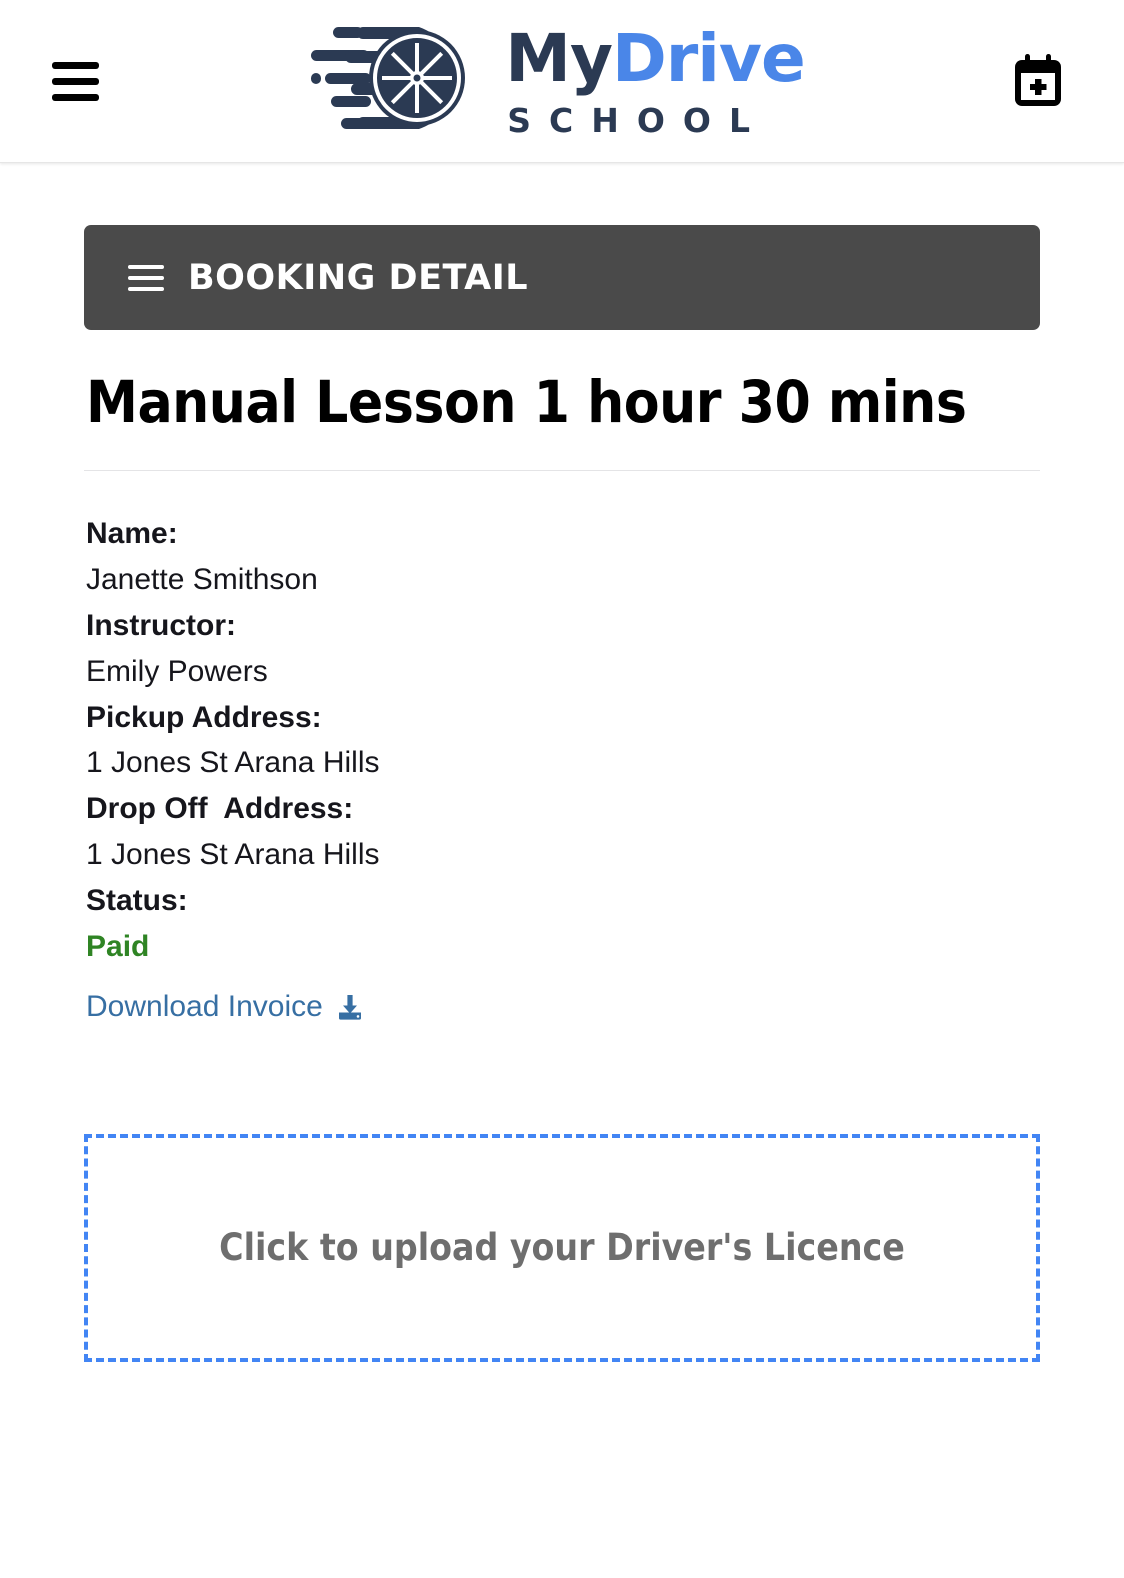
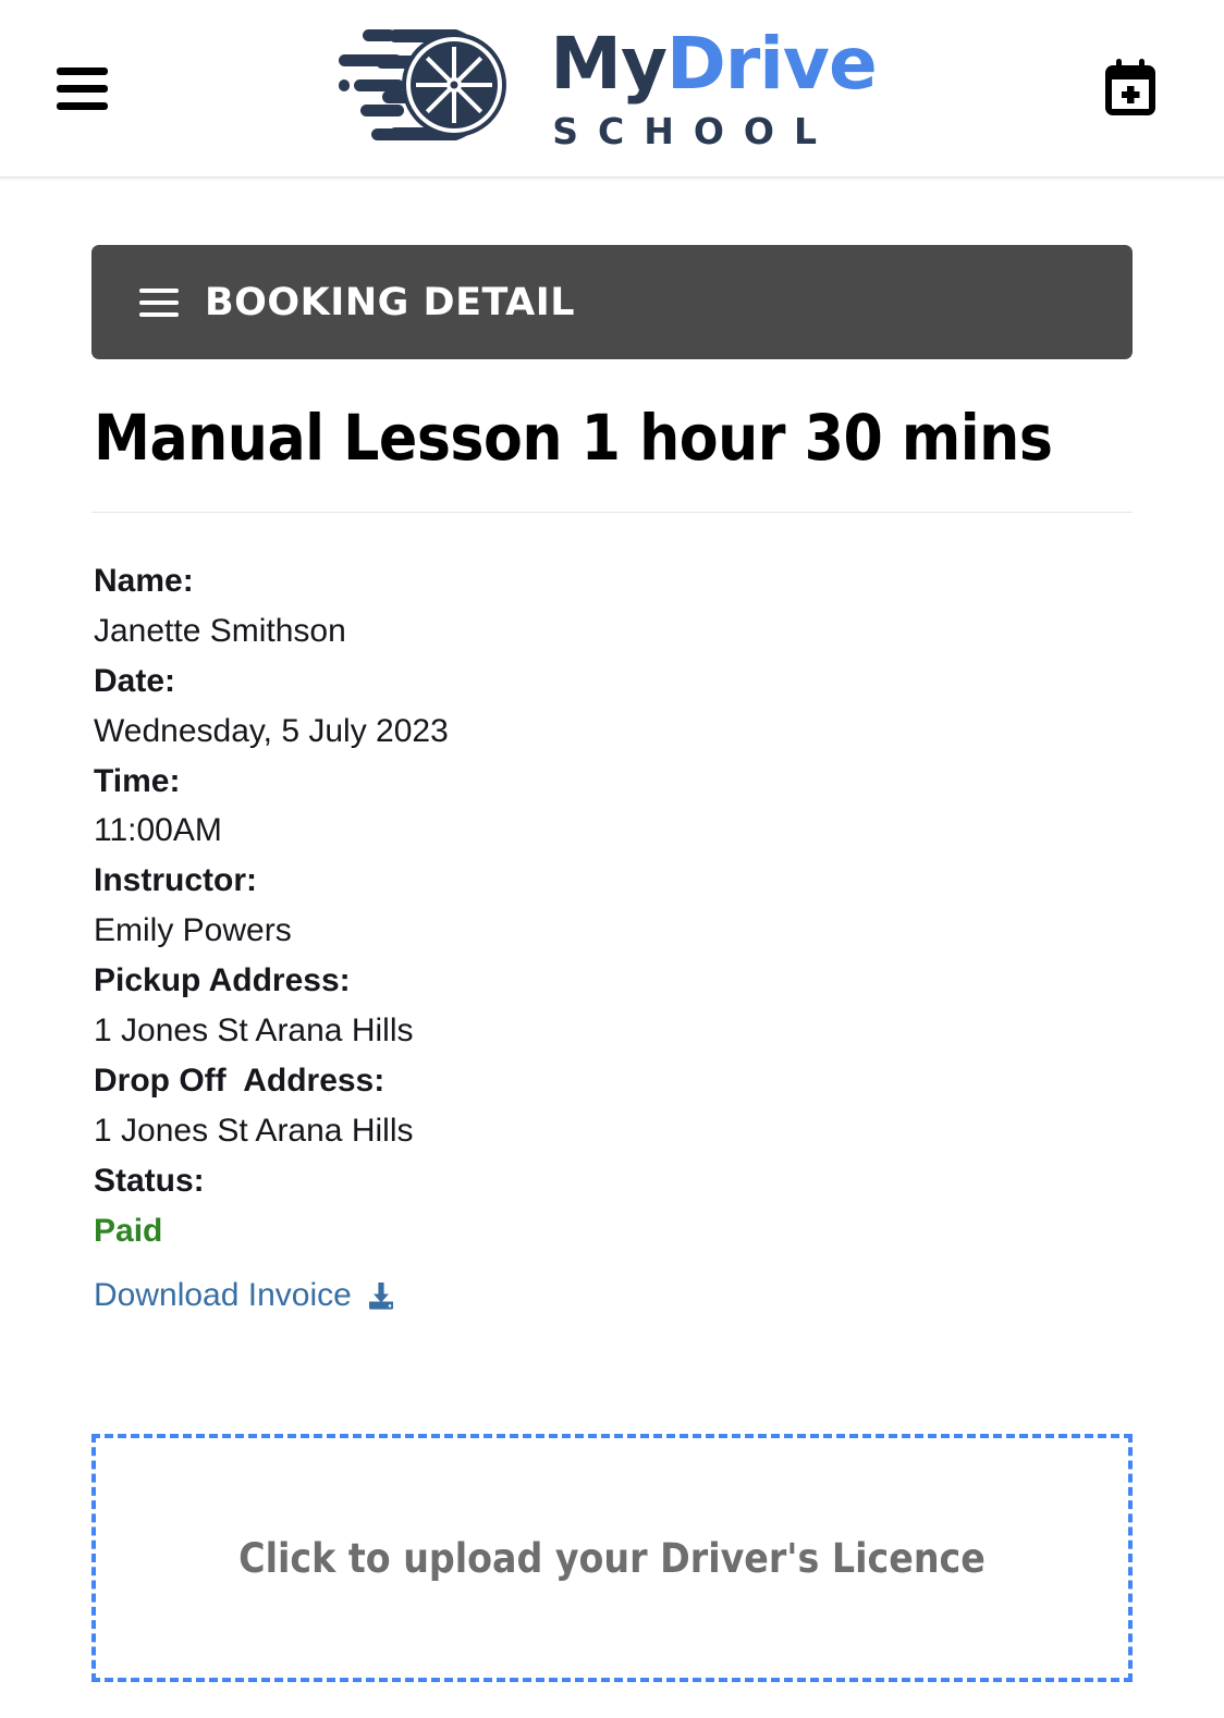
  MyDrive
  SCHOOL
  BOOKING DETAIL
  Manual Lesson 1 hour 30 mins
  Name:
  Janette Smithson
+ Date:
+ Wednesday, 5 July 2023
+ Time:
+ 11:00AM
  Instructor:
  Emily Powers
  Pickup Address:
  1 Jones St Arana Hills
  Drop Off Address:
  1 Jones St Arana Hills
  Status:
  Paid
  Download Invoice
  Click to upload your Driver's Licence
